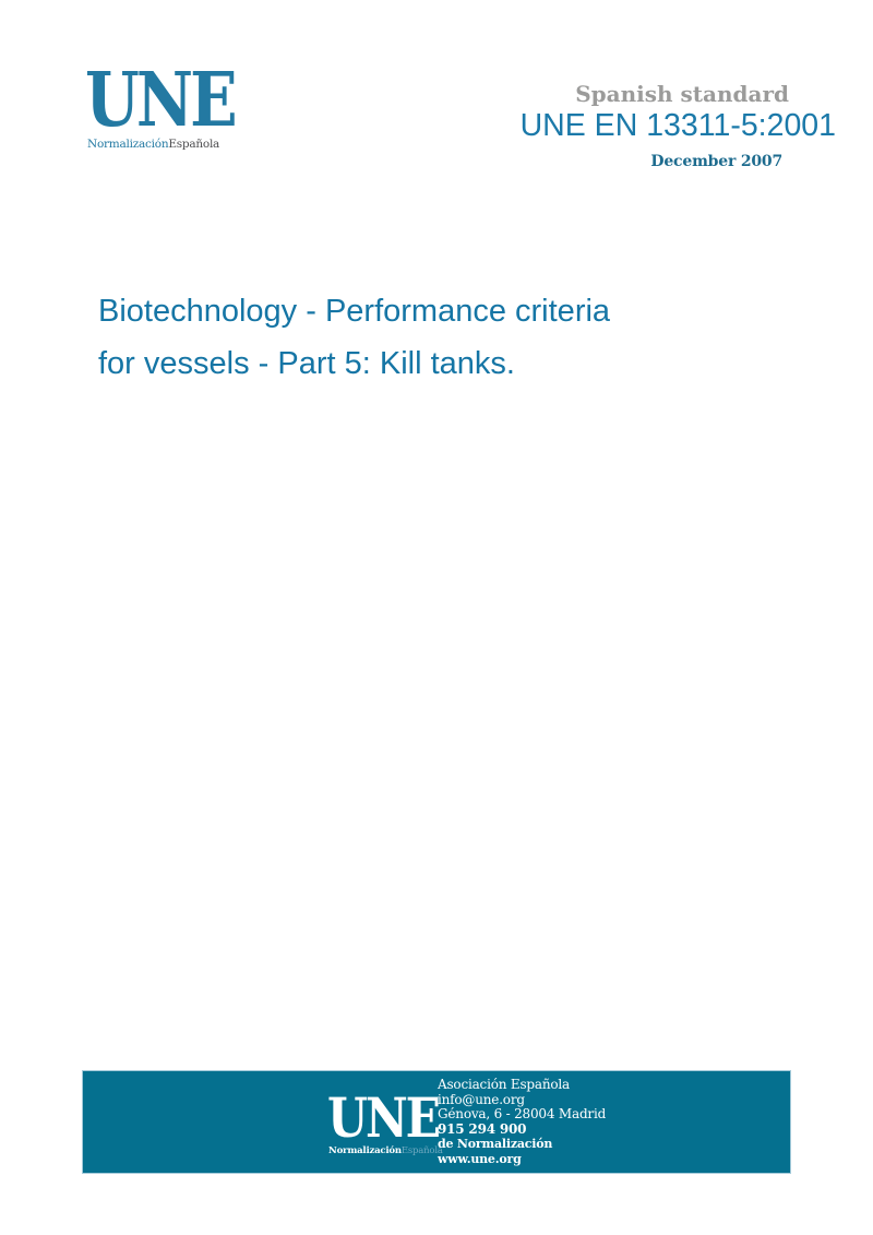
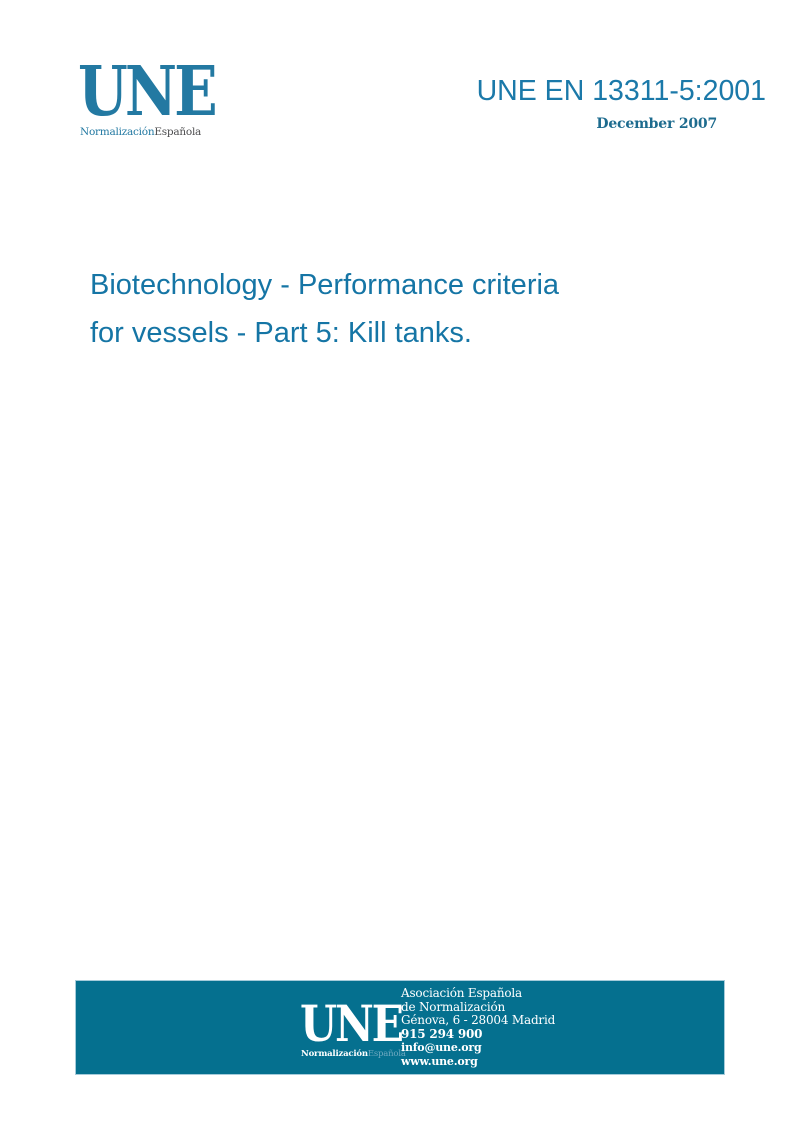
  UNE
  NormalizaciónEspañola
- Spanish standard
  UNE EN 13311-5:2001
  December 2007
  Biotechnology - Performance criteria
  for vessels - Part 5: Kill tanks.
  UNE
  NormalizaciónEspañola
  Asociación Española
- info@une.org
+ de Normalización
  Génova, 6 - 28004 Madrid
  915 294 900
- de Normalización
+ info@une.org
  www.une.org
